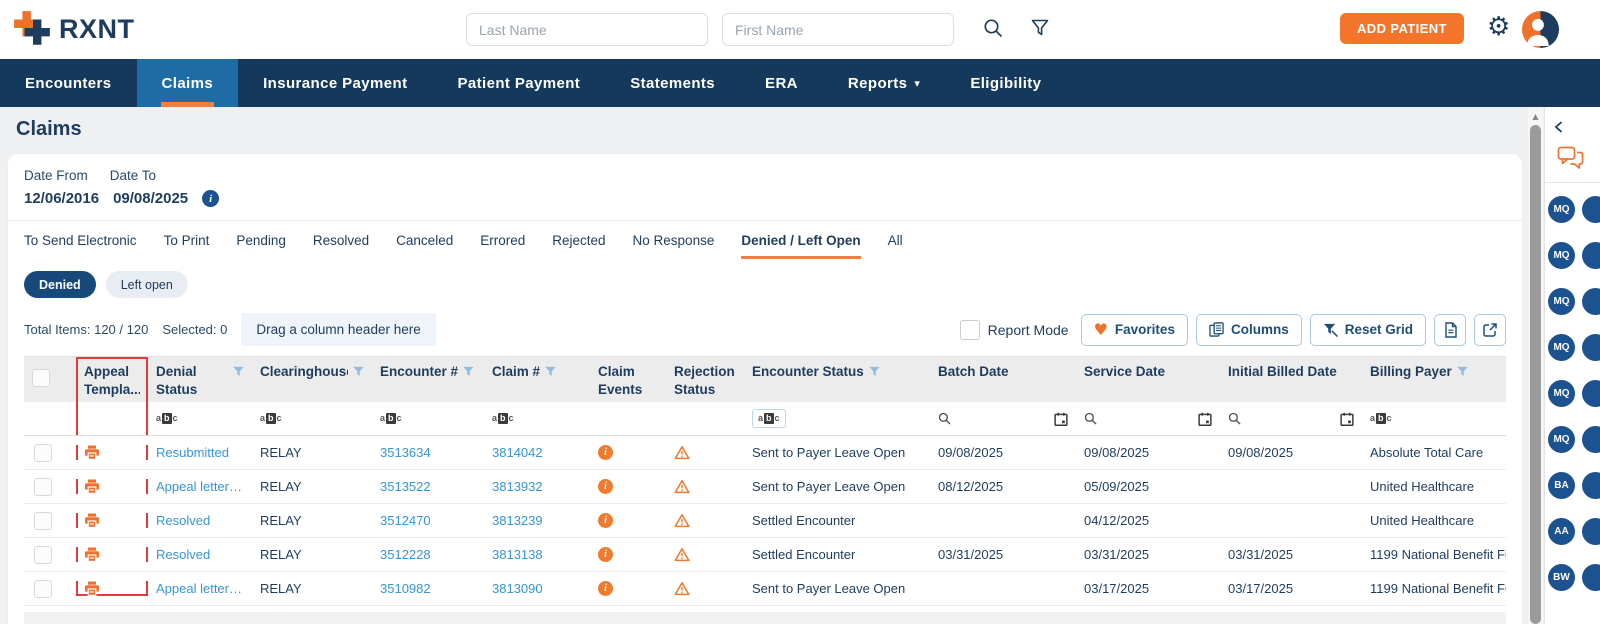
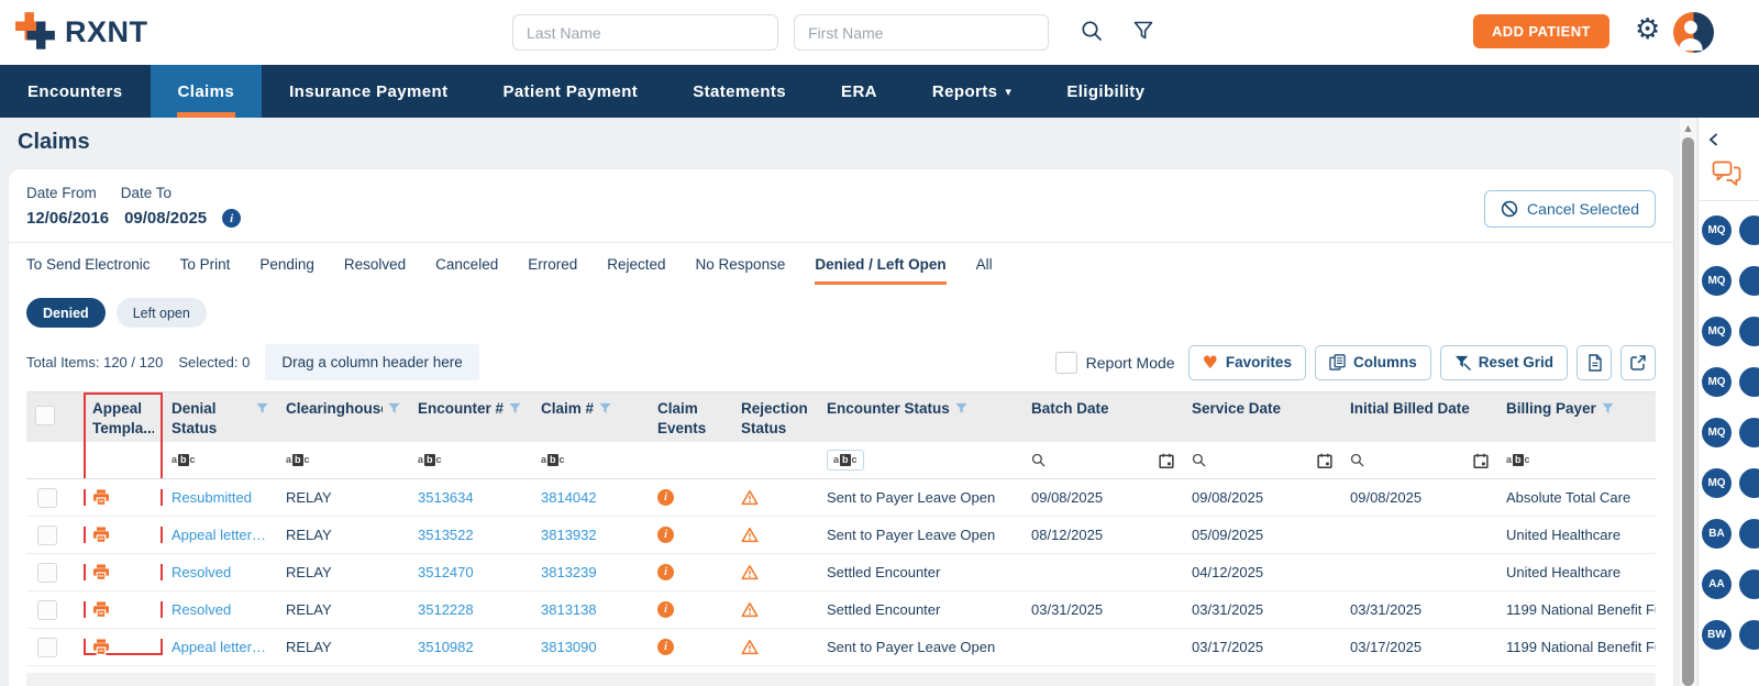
  RXNT
  Last Name
  First Name
  ADD PATIENT
  ⚙
  Encounters
  Claims
  Insurance Payment
  Patient Payment
  Statements
  ERA
  Reports
  ▾
  Eligibility
  Claims
  Date From
  Date To
  12/06/2016
  09/08/2025
  i
+ Cancel Selected
  To Send Electronic
  To Print
  Pending
  Resolved
  Canceled
  Errored
  Rejected
  No Response
  Denied / Left Open
  All
  Denied
  Left open
  Total Items: 120 / 120
  Selected: 0
  Drag a column header here
  Report Mode
  ♥
  Favorites
  Columns
  Reset Grid
  Appeal Templa...
  Denial Status
  Clearinghous
  Encounter #
  Claim #
  Claim Events
  Rejection Status
  Encounter Status
  Batch Date
  Service Date
  Initial Billed Date
  Billing Payer
  a
  b
  c
  a
  b
  c
  a
  b
  c
  a
  b
  c
  a
  b
  c
  a
  b
  c
  Resubmitted
  RELAY
  3513634
  3814042
  i
  Sent to Payer Leave Open
  09/08/2025
  09/08/2025
  09/08/2025
  Absolute Total Care
  Appeal letter se
  RELAY
  3513522
  3813932
  i
  Sent to Payer Leave Open
  08/12/2025
  05/09/2025
  United Healthcare
  Resolved
  RELAY
  3512470
  3813239
  i
  Settled Encounter
  04/12/2025
  United Healthcare
  Resolved
  RELAY
  3512228
  3813138
  i
  Settled Encounter
  03/31/2025
  03/31/2025
  03/31/2025
  1199 National Benefit F
  Appeal letter in
  RELAY
  3510982
  3813090
  i
  Sent to Payer Leave Open
  03/17/2025
  03/17/2025
  1199 National Benefit F
  ▲
  MQ
  MQ
  MQ
  MQ
  MQ
  MQ
  BA
  AA
  BW
